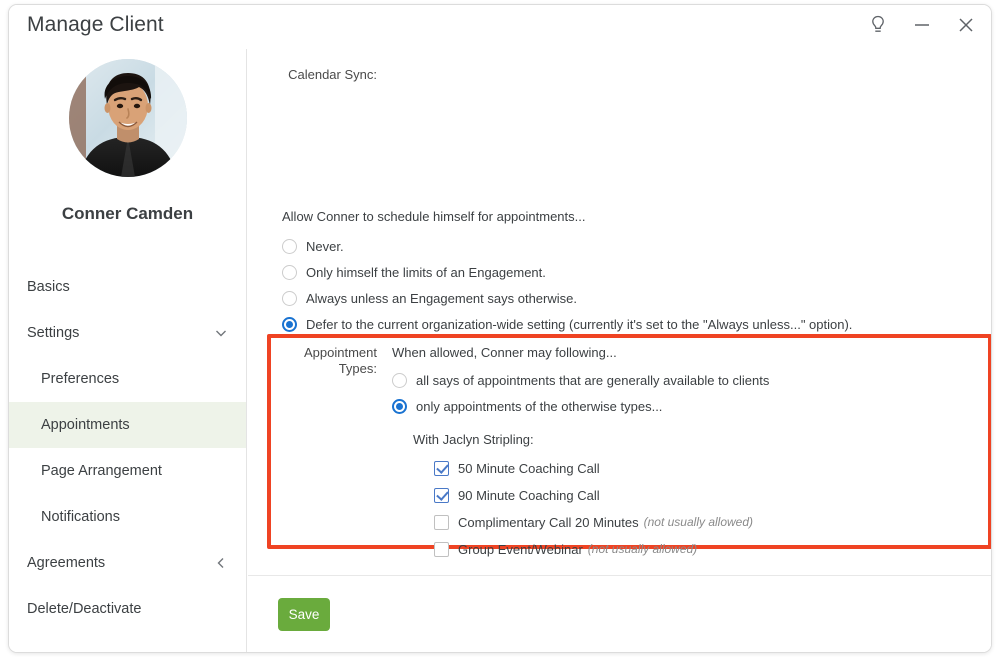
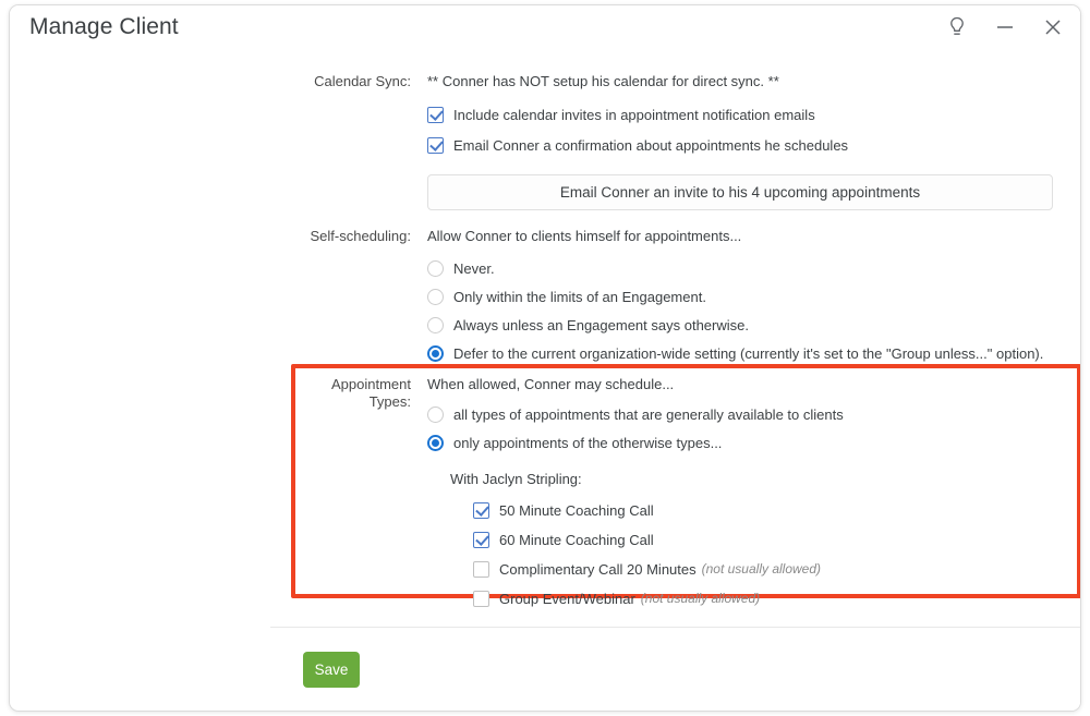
  Manage Client
- Conner Camden
- Basics
- Settings
- Preferences
- Appointments
- Page Arrangement
- Notifications
- Agreements
- Delete/Deactivate
  Calendar Sync:
+ ** Conner has NOT setup his calendar for direct sync. **
+ Include calendar invites in appointment notification emails
+ Email Conner a confirmation about appointments he schedules
+ Email Conner an invite to his 4 upcoming appointments
+ Self-scheduling:
- Allow Conner to schedule himself for appointments...
+ Allow Conner to clients himself for appointments...
  Never.
- Only himself the limits of an Engagement.
+ Only within the limits of an Engagement.
  Always unless an Engagement says otherwise.
- Defer to the current organization-wide setting (currently it's set to the "Always unless..." option).
+ Defer to the current organization-wide setting (currently it's set to the "Group unless..." option).
  Appointment
  Types:
- When allowed, Conner may following...
+ When allowed, Conner may schedule...
- all says of appointments that are generally available to clients
+ all types of appointments that are generally available to clients
  only appointments of the otherwise types...
  With Jaclyn Stripling:
  50 Minute Coaching Call
- 90 Minute Coaching Call
+ 60 Minute Coaching Call
  Complimentary Call 20 Minutes
  (not usually allowed)
  Group Event/Webinar
  (not usually allowed)
  Save
